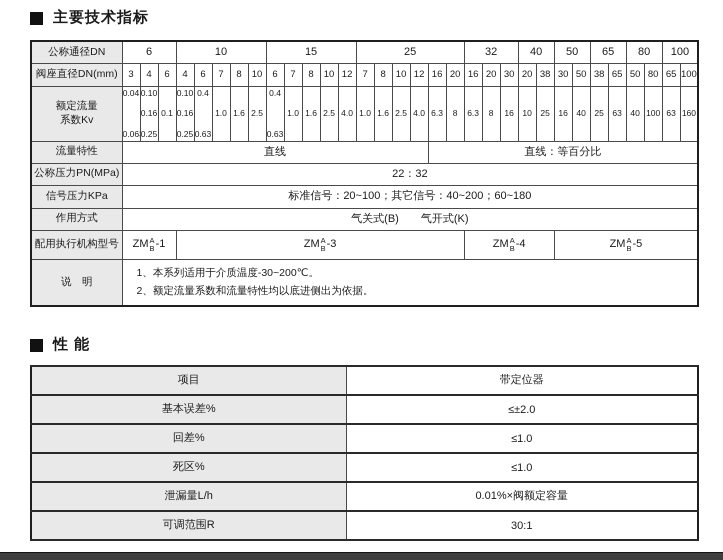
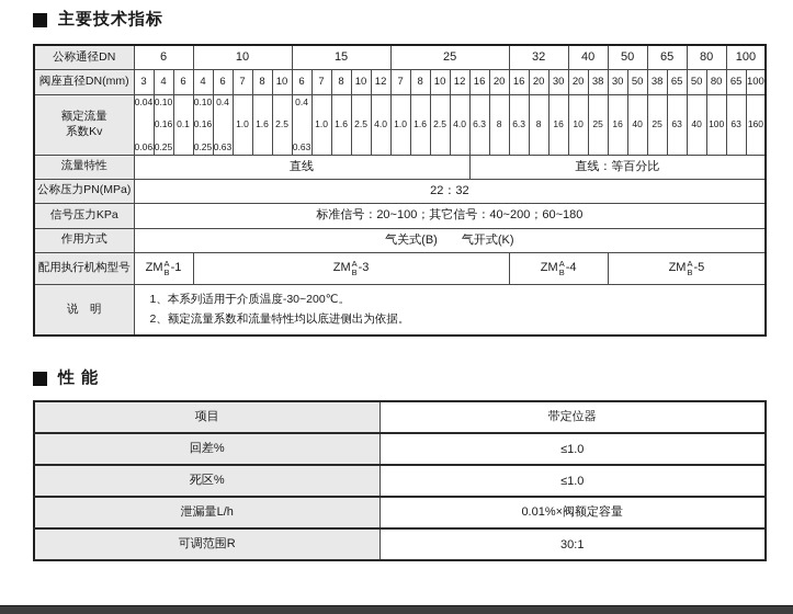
  主要技术指标
  公称通径DN	6	10	15	25	32	40	50	65	80	100
  阀座直径DN(mm)	3	4	6	4	6	7	8	10	6	7	8	10	12	7	8	10	12	16	20	16	20	30	20	38	30	50	38	65	50	80	65	100
  额定流量系数Kv	0.040.06	0.100.160.25	0.1	0.100.160.25	0.40.63	1.0	1.6	2.5	0.40.63	1.0	1.6	2.5	4.0	1.0	1.6	2.5	4.0	6.3	8	6.3	8	16	10	25	16	40	25	63	40	100	63	160
  流量特性	直线	直线：等百分比
  公称压力PN(MPa)	22：32
  信号压力KPa	标准信号：20~100；其它信号：40~200；60~180
  作用方式	气关式(B) 气开式(K)
  配用执行机构型号	ZMAB-1	ZMAB-3	ZMAB-4	ZMAB-5
  说 明	1、本系列适用于介质温度-30~200℃。2、额定流量系数和流量特性均以底进侧出为依据。
  性 能
  项目	带定位器
- 基本误差%	≤±2.0
  回差%	≤1.0
  死区%	≤1.0
  泄漏量L/h	0.01%×阀额定容量
  可调范围R	30:1
